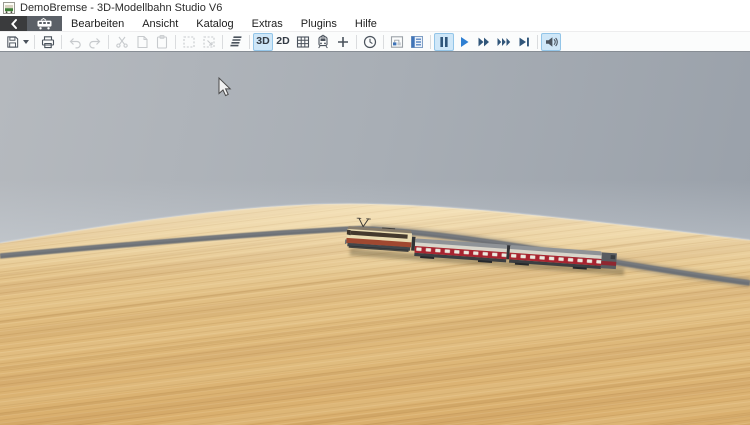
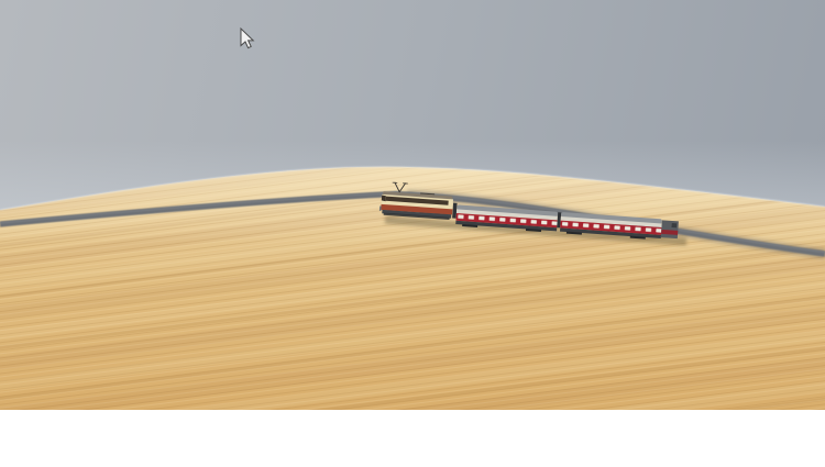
- DemoBremse - 3D-Modellbahn Studio V6
- Bearbeiten
- Ansicht
- Katalog
- Extras
- Plugins
- Hilfe
- 3D
- 2D
